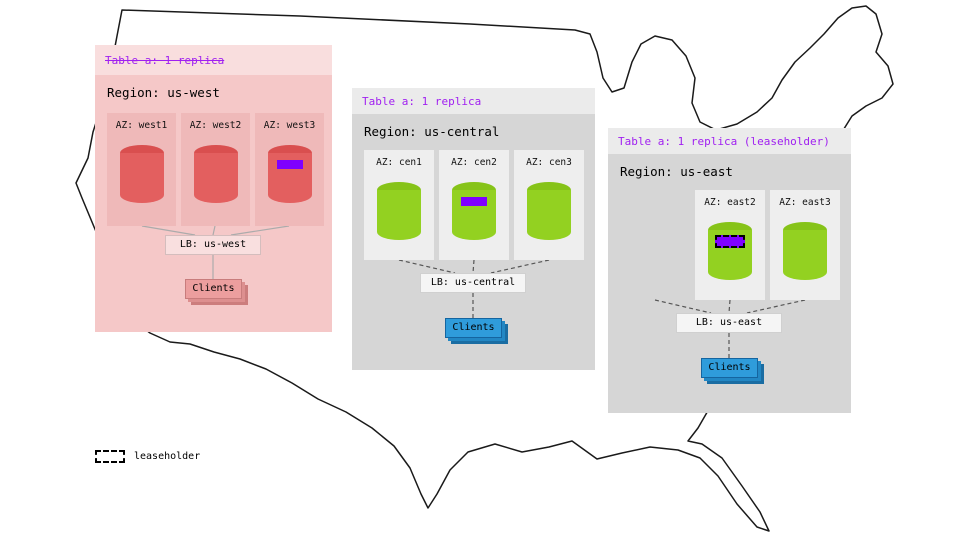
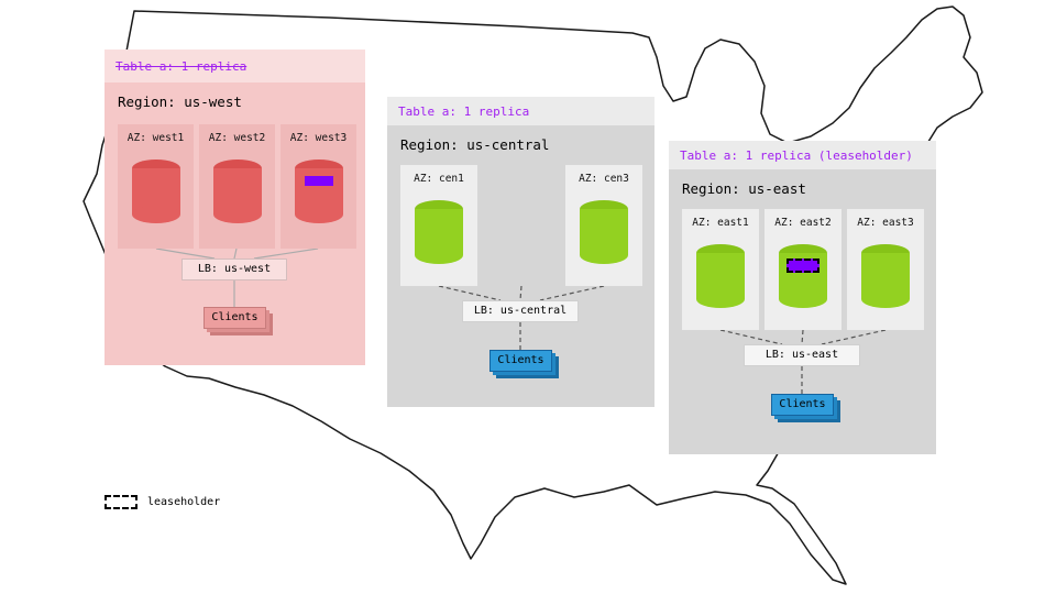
  Table a: 1 replica
  Region: us-west
  AZ: west1
  AZ: west2
  AZ: west3
  LB: us-west
  Clients
  Table a: 1 replica
  Region: us-central
  AZ: cen1
- AZ: cen2
  AZ: cen3
  LB: us-central
  Clients
  Table a: 1 replica (leaseholder)
  Region: us-east
+ AZ: east1
  AZ: east2
  AZ: east3
  LB: us-east
  Clients
  leaseholder
